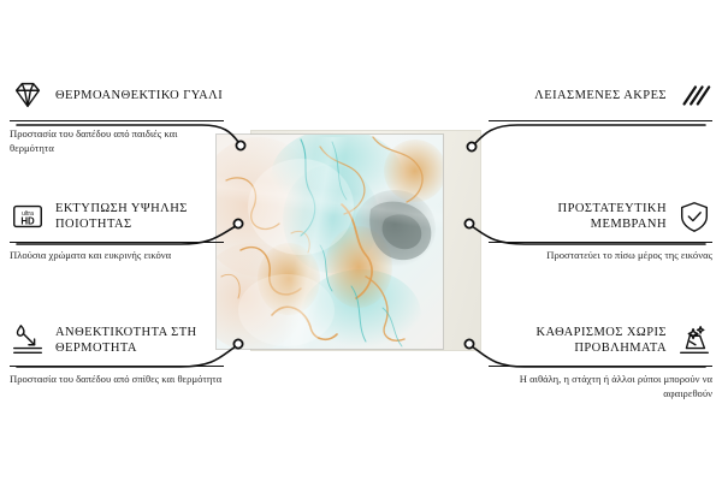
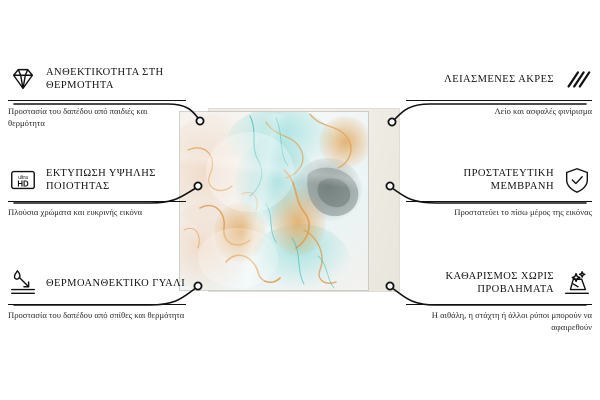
- ΘΕΡΜΟΑΝΘΕΚΤΙΚΟ ΓΥΑΛΙ
+ ΑΝΘΕΚΤΙΚΟΤΗΤΑ ΣΤΗ ΘΕΡΜΟΤΗΤΑ
  Προστασία του δαπέδου από παιδιές και θερμότητα
  HD
  ΕΚΤΥΠΩΣΗ ΥΨΗΛΗΣ ΠΟΙΟΤΗΤΑΣ
  Πλούσια χρώματα και ευκρινής εικόνα
- ΑΝΘΕΚΤΙΚΟΤΗΤΑ ΣΤΗ ΘΕΡΜΟΤΗΤΑ
+ ΘΕΡΜΟΑΝΘΕΚΤΙΚΟ ΓΥΑΛΙ
  Προστασία του δαπέδου από σπίθες και θερμότητα
  ΛΕΙΑΣΜΕΝΕΣ ΑΚΡΕΣ
+ Λείο και ασφαλές φινίρισμα
  ΠΡΟΣΤΑΤΕΥΤΙΚΗ ΜΕΜΒΡΑΝΗ
  Προστατεύει το πίσω μέρος της εικόνας
  ΚΑΘΑΡΙΣΜΟΣ ΧΩΡΙΣ ΠΡΟΒΛΗΜΑΤΑ
  Η αιθάλη, η στάχτη ή άλλοι ρύποι μπορούν να αφαιρεθούν
